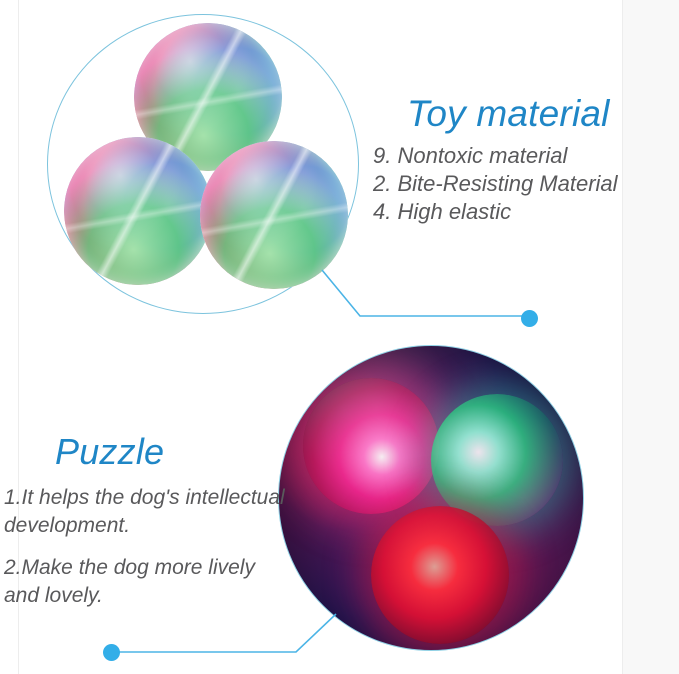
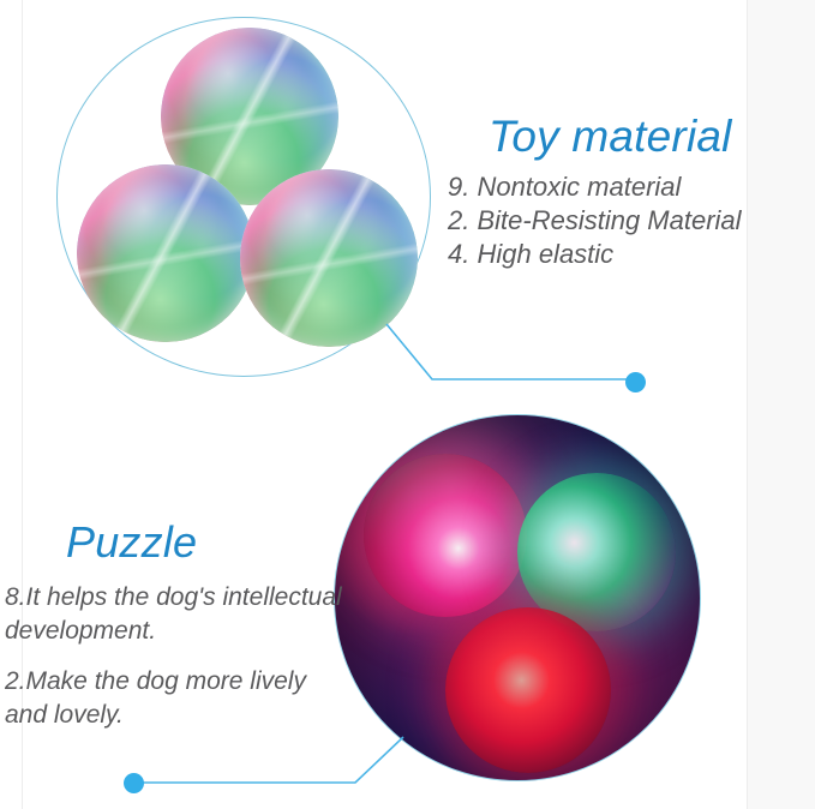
  Toy material
  9. Nontoxic material
  2. Bite-Resisting Material
  4. High elastic
  Puzzle
- 1.It helps the dog's intellectual development.
+ 8.It helps the dog's intellectual development.
  2.Make the dog more lively and lovely.
